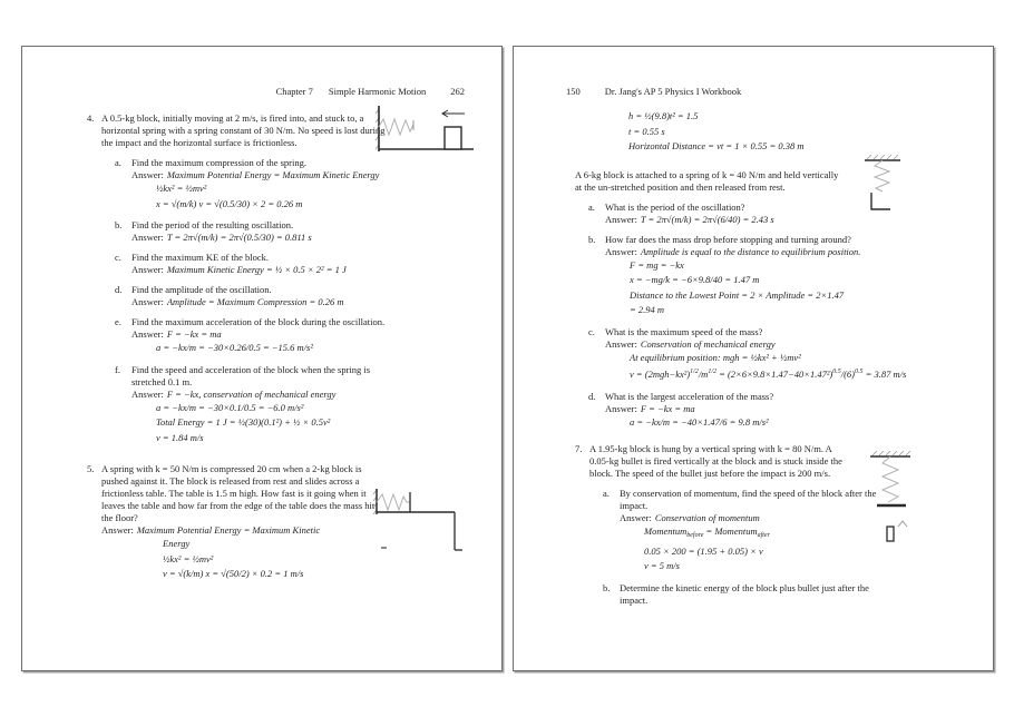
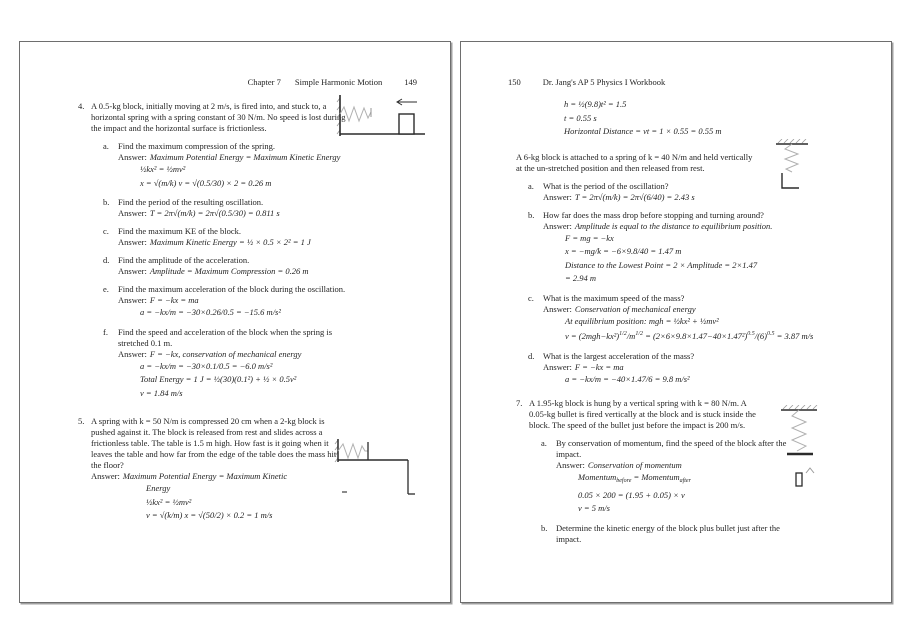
  Chapter 7
  Simple Harmonic Motion
- 262
+ 149
  4.
  A 0.5-kg block, initially moving at 2 m/s, is fired into, and stuck to, a horizontal spring with a spring constant of 30 N/m. No speed is lost during the impact and the horizontal surface is frictionless.
  a.
  Find the maximum compression of the spring.
  Answer: Maximum Potential Energy = Maximum Kinetic Energy
  ½kx² = ½mv²
  x = √(m/k) v = √(0.5/30) × 2 = 0.26 m
  b.
  Find the period of the resulting oscillation.
  Answer: T = 2π√(m/k) = 2π√(0.5/30) = 0.811 s
  c.
  Find the maximum KE of the block.
  Answer: Maximum Kinetic Energy = ½ × 0.5 × 2² = 1 J
  d.
- Find the amplitude of the oscillation.
+ Find the amplitude of the acceleration.
  Answer: Amplitude = Maximum Compression = 0.26 m
  e.
  Find the maximum acceleration of the block during the oscillation.
  Answer: F = −kx = ma
  a = −kx/m = −30×0.26/0.5 = −15.6 m/s²
  f.
  Find the speed and acceleration of the block when the spring is stretched 0.1 m.
  Answer: F = −kx, conservation of mechanical energy
  a = −kx/m = −30×0.1/0.5 = −6.0 m/s²
  Total Energy = 1 J = ½(30)(0.1²) + ½ × 0.5v²
  v = 1.84 m/s
  5.
  A spring with k = 50 N/m is compressed 20 cm when a 2-kg block is pushed against it. The block is released from rest and slides across a frictionless table. The table is 1.5 m high. How fast is it going when it leaves the table and how far from the edge of the table does the mass hit the floor?
  Answer: Maximum Potential Energy = Maximum Kinetic
  Energy
  ½kx² = ½mv²
  v = √(k/m) x = √(50/2) × 0.2 = 1 m/s
  150
  Dr. Jang's AP 5 Physics I Workbook
  h = ½(9.8)t² = 1.5
  t = 0.55 s
- Horizontal Distance = vt = 1 × 0.55 = 0.38 m
+ Horizontal Distance = vt = 1 × 0.55 = 0.55 m
  A 6-kg block is attached to a spring of k = 40 N/m and held vertically at the un-stretched position and then released from rest.
  a.
  What is the period of the oscillation?
  Answer: T = 2π√(m/k) = 2π√(6/40) = 2.43 s
  b.
  How far does the mass drop before stopping and turning around?
  Answer: Amplitude is equal to the distance to equilibrium position.
  F = mg = −kx
  x = −mg/k = −6×9.8/40 = 1.47 m
  Distance to the Lowest Point = 2 × Amplitude = 2×1.47
  = 2.94 m
  c.
  What is the maximum speed of the mass?
  Answer: Conservation of mechanical energy
  At equilibrium position: mgh = ½kx² + ½mv²
  v = (2mgh−kx²) /m = (2×6×9.8×1.47−40×1.47²) /(6) = 3.87 m/s
  d.
  What is the largest acceleration of the mass?
  Answer: F = −kx = ma
  a = −kx/m = −40×1.47/6 = 9.8 m/s²
  7.
  A 1.95-kg block is hung by a vertical spring with k = 80 N/m. A 0.05-kg bullet is fired vertically at the block and is stuck inside the block. The speed of the bullet just before the impact is 200 m/s.
  a.
  By conservation of momentum, find the speed of the block after the impact.
  Answer: Conservation of momentum
  0.05 × 200 = (1.95 + 0.05) × v
  v = 5 m/s
  b.
  Determine the kinetic energy of the block plus bullet just after the impact.
